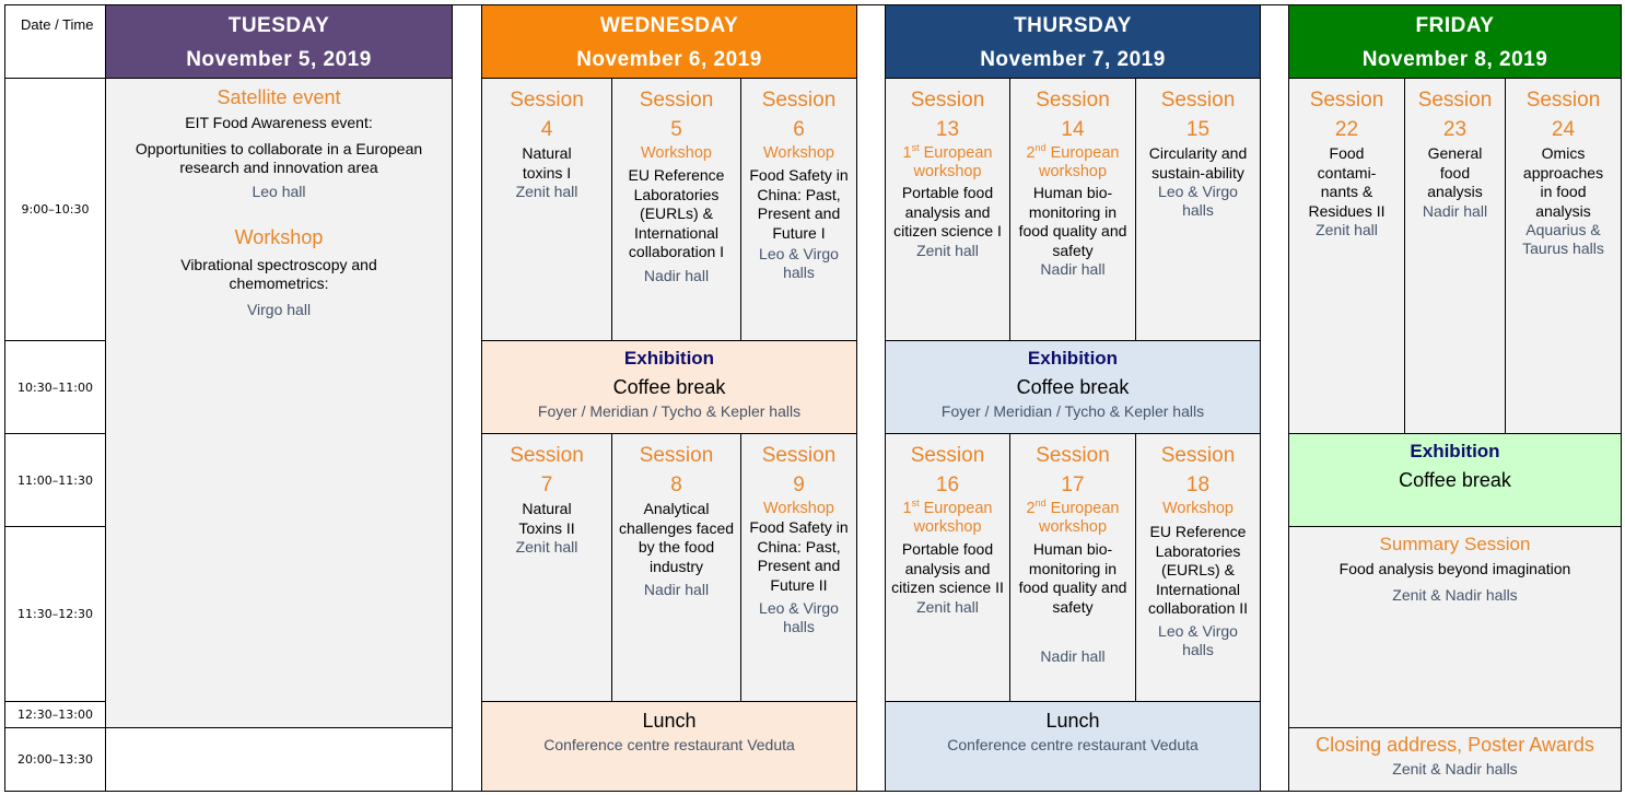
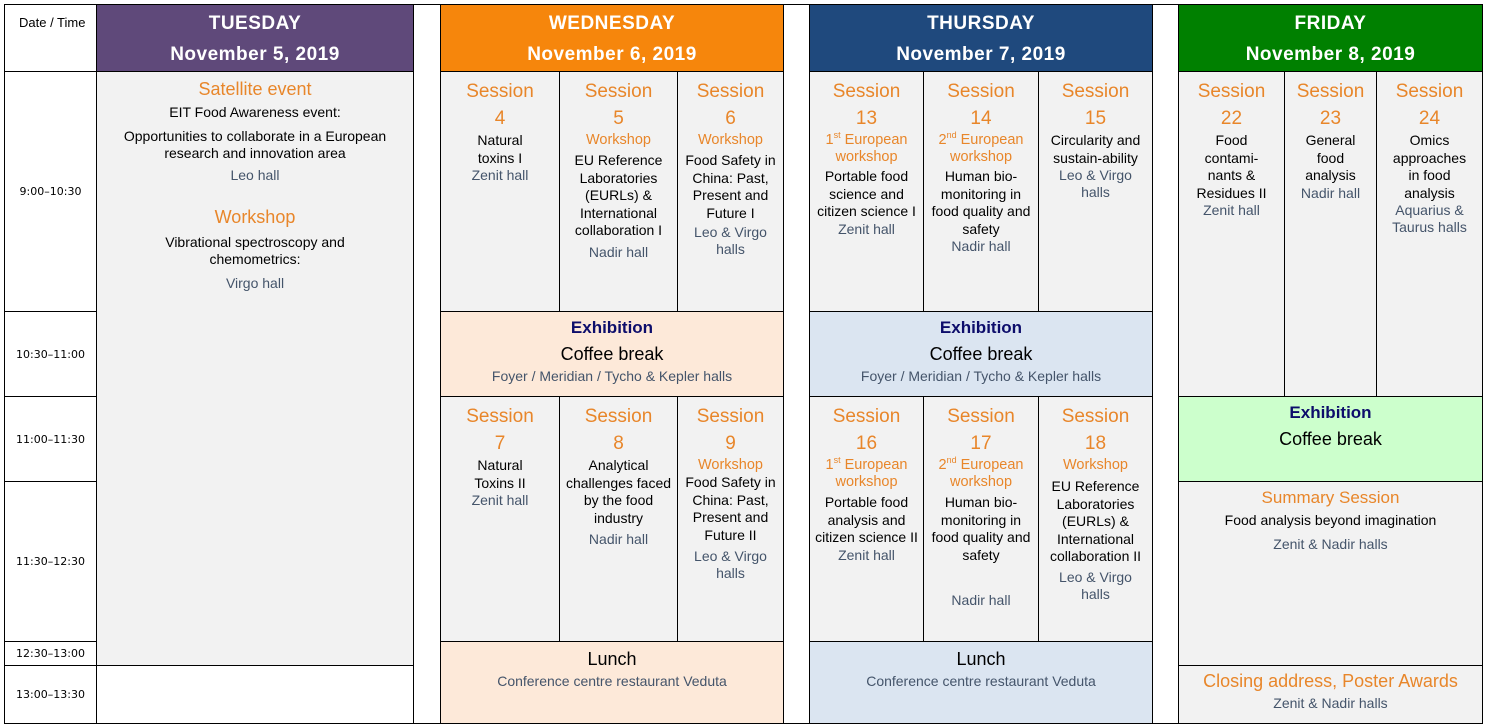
  Date / Time
  9:00–10:30
  10:30–11:00
  11:00–11:30
  11:30–12:30
  12:30–13:00
- 20:00–13:30
+ 13:00–13:30
  TUESDAY
  November 5, 2019
  Satellite event
  EIT Food Awareness event:
  Opportunities to collaborate in a European research and innovation area
  Leo hall
  Workshop
  Vibrational spectroscopy and chemometrics:
  Virgo hall
  WEDNESDAY
  November 6, 2019
  Session
  4
  Natural toxins I
  Zenit hall
  Session
  5
  Workshop
  EU Reference Laboratories (EURLs) & International collaboration I
  Nadir hall
  Session
  6
  Workshop
  Food Safety in China: Past, Present and Future I
  Leo & Virgo halls
  Exhibition
  Coffee break
  Foyer / Meridian / Tycho & Kepler halls
  Session
  7
  Natural Toxins II
  Zenit hall
  Session
  8
  Analytical challenges faced by the food industry
  Nadir hall
  Session
  9
  Workshop
  Food Safety in China: Past, Present and Future II
  Leo & Virgo halls
  Lunch
  Conference centre restaurant Veduta
  THURSDAY
  November 7, 2019
  Session
  13
  1st European workshop
- Portable food analysis and citizen science I
+ Portable food science and citizen science I
  Zenit hall
  Session
  14
  2nd European workshop
  Human bio-monitoring in food quality and safety
  Nadir hall
  Session
  15
  Circularity and sustain-ability
  Leo & Virgo halls
  Exhibition
  Coffee break
  Foyer / Meridian / Tycho & Kepler halls
  Session
  16
  1st European workshop
  Portable food analysis and citizen science II
  Zenit hall
  Session
  17
  2nd European workshop
  Human bio-monitoring in food quality and safety
  Nadir hall
  Session
  18
  Workshop
  EU Reference Laboratories (EURLs) & International collaboration II
  Leo & Virgo halls
  Lunch
  Conference centre restaurant Veduta
  FRIDAY
  November 8, 2019
  Session
  22
  Food contami-nants & Residues II
  Zenit hall
  Session
  23
  General food analysis
  Nadir hall
  Session
  24
  Omics approaches in food analysis
  Aquarius & Taurus halls
  Exhibition
  Coffee break
  Summary Session
  Food analysis beyond imagination
  Zenit & Nadir halls
  Closing address, Poster Awards
  Zenit & Nadir halls
